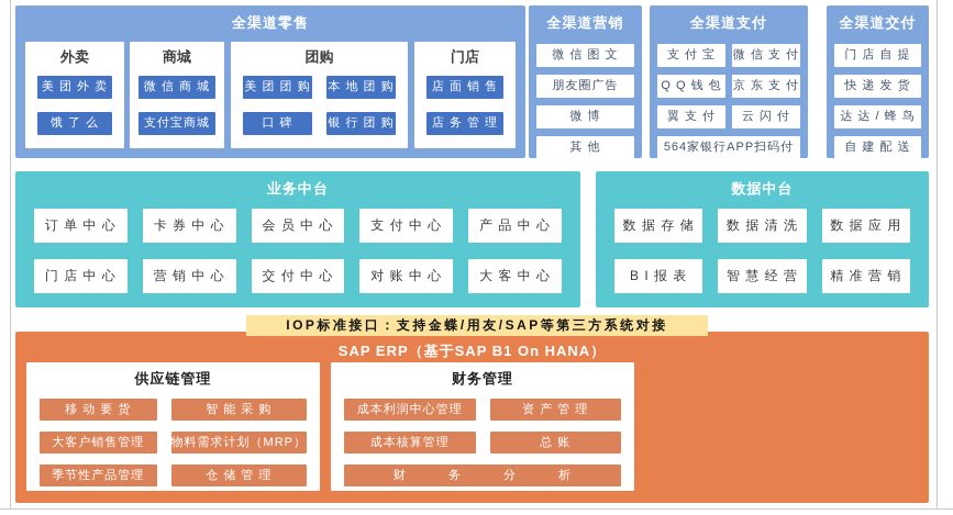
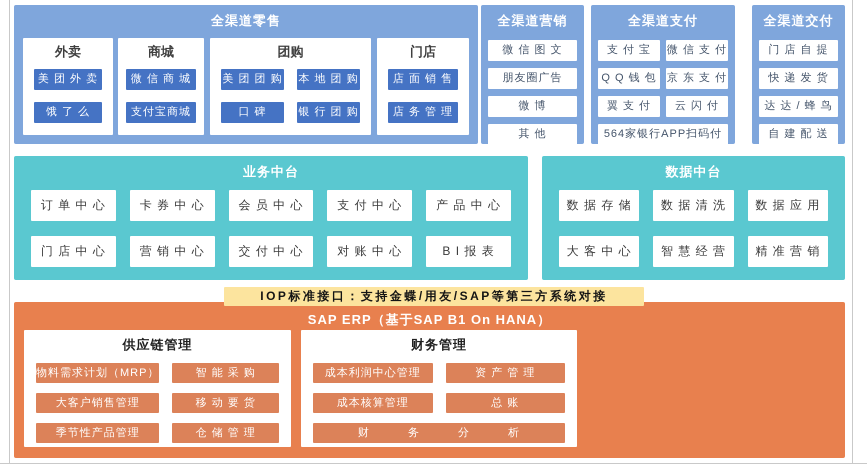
  全渠道零售
  外卖
  美 团 外 卖
  饿 了 么
  商城
  微 信 商 城
  支付宝商城
  团购
  美 团 团 购
  本 地 团 购
  口 碑
  银 行 团 购
  门店
  店 面 销 售
  店 务 管 理
  全渠道营销
  微 信 图 文
  朋友圈广告
  微 博
  其 他
  全渠道支付
  支 付 宝
  微 信 支 付
  Q Q 钱 包
  京 东 支 付
  翼 支 付
  云 闪 付
  564家银行APP扫码付
  全渠道交付
  门 店 自 提
  快 递 发 货
  达 达 / 蜂 鸟
  自 建 配 送
  业务中台
  订 单 中 心
  卡 券 中 心
  会 员 中 心
  支 付 中 心
  产 品 中 心
  门 店 中 心
  营 销 中 心
  交 付 中 心
  对 账 中 心
- 大 客 中 心
+ B I 报 表
  数据中台
  数 据 存 储
  数 据 清 洗
  数 据 应 用
- B I 报 表
+ 大 客 中 心
  智 慧 经 营
  精 准 营 销
  IOP标准接口：支持金蝶/用友/SAP等第三方系统对接
  SAP ERP（基于SAP B1 On HANA）
  供应链管理
- 移 动 要 货
+ 物料需求计划（MRP）
  智 能 采 购
  大客户销售管理
- 物料需求计划（MRP）
+ 移 动 要 货
  季节性产品管理
  仓 储 管 理
  财务管理
  成本利润中心管理
  资 产 管 理
  成本核算管理
  总 账
  财 务 分 析
